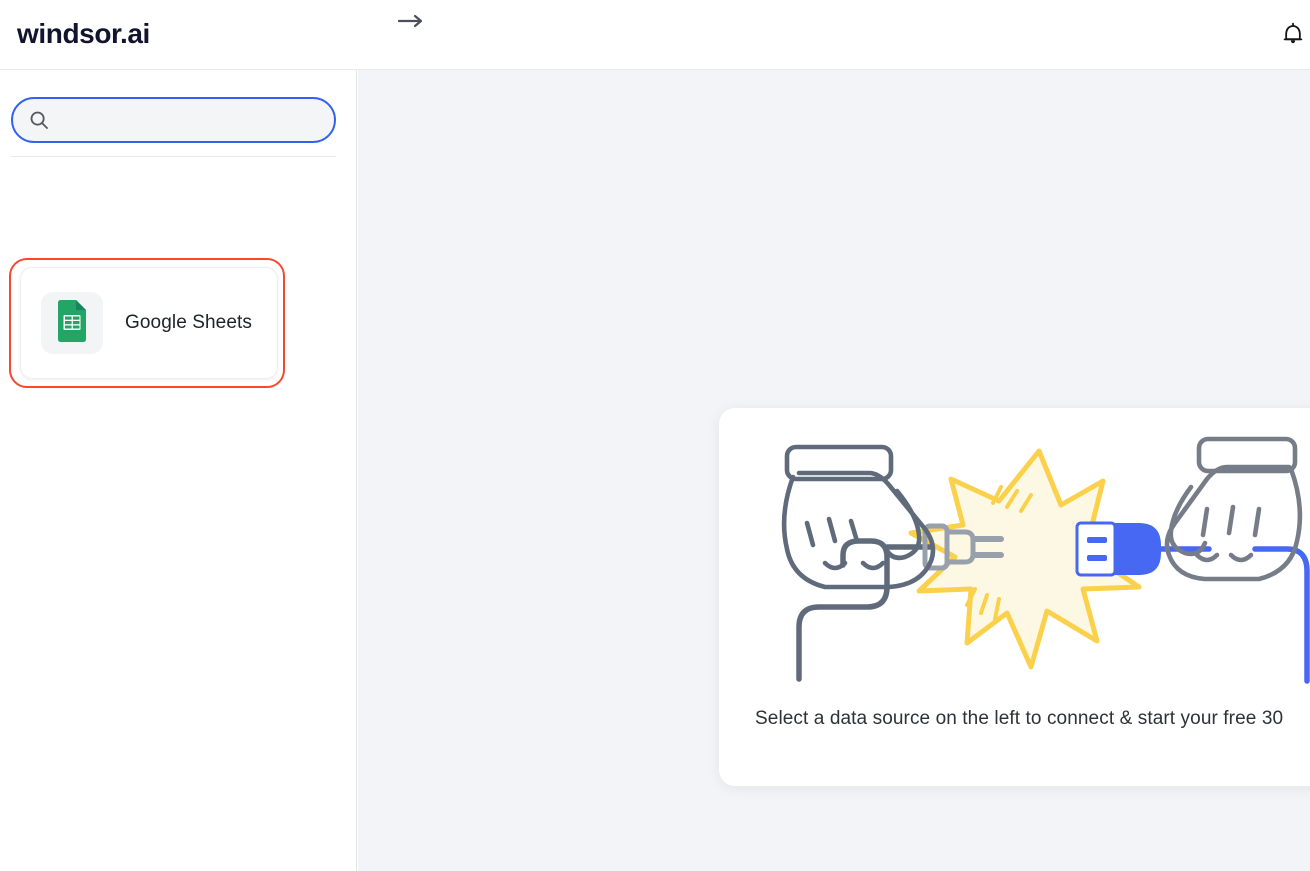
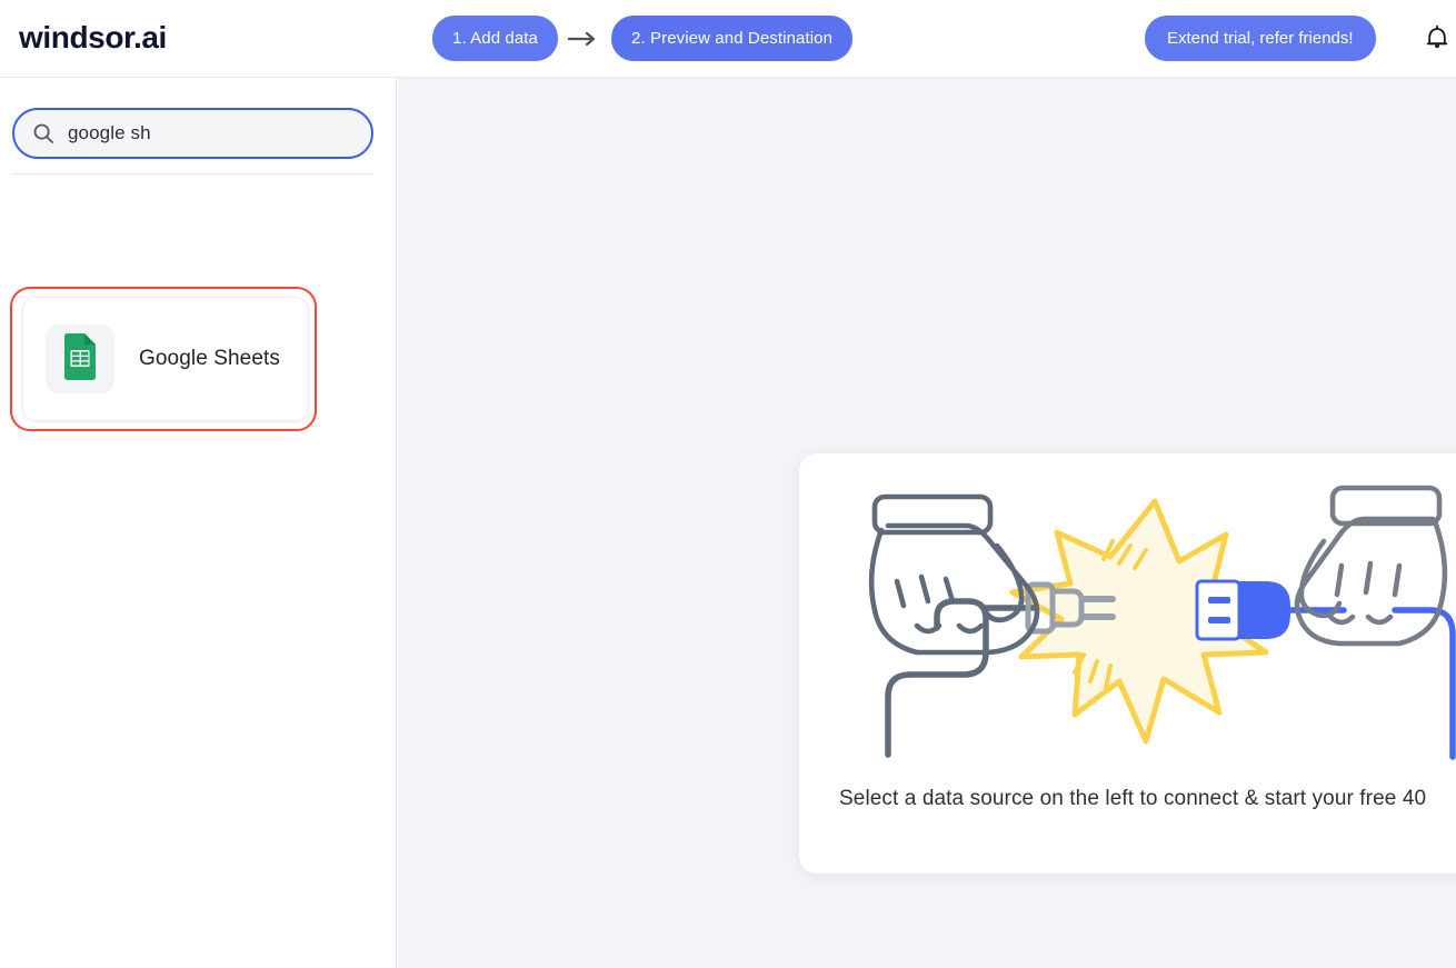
  windsor.ai
+ 1. Add data
+ 2. Preview and Destination
+ Extend trial, refer friends!
+ google sh
  Google Sheets
- Select a data source on the left to connect & start your free 30
+ Select a data source on the left to connect & start your free 40
